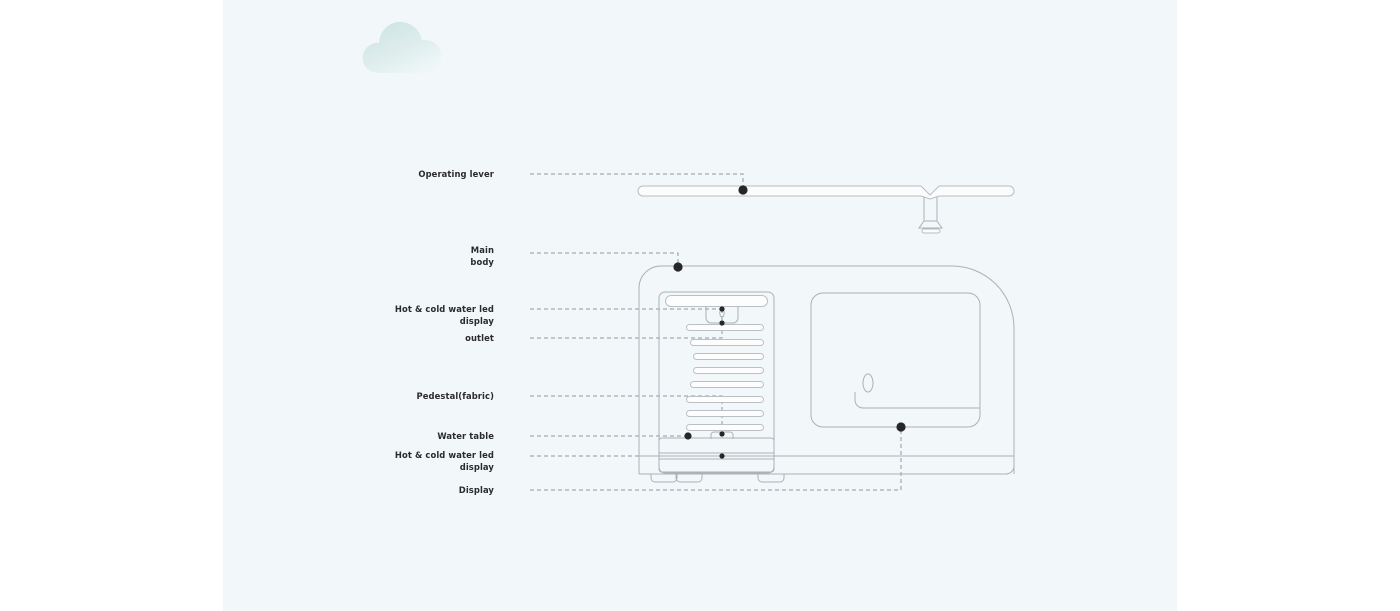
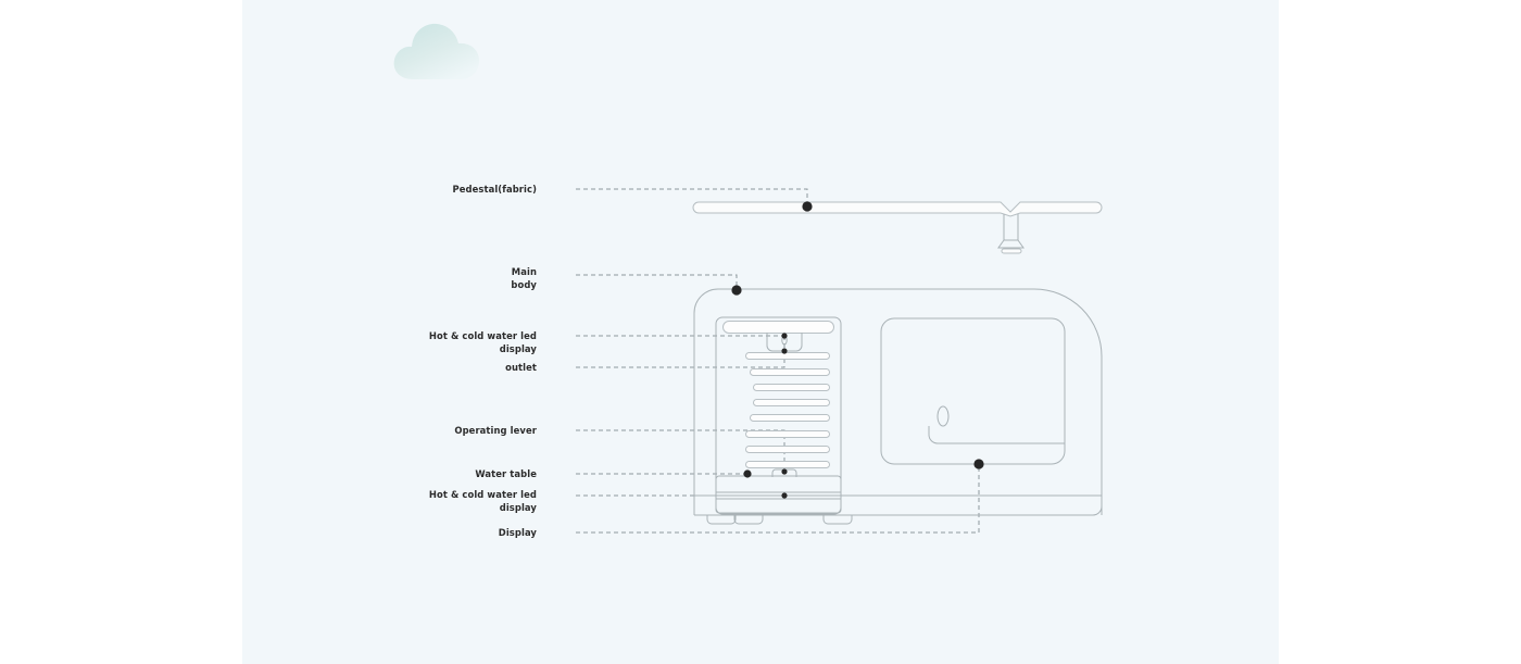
- Operating lever
+ Pedestal(fabric)
  Main
  body
  Hot & cold water led display
  outlet
- Pedestal(fabric)
+ Operating lever
  Water table
  Hot & cold water led display
  Display
